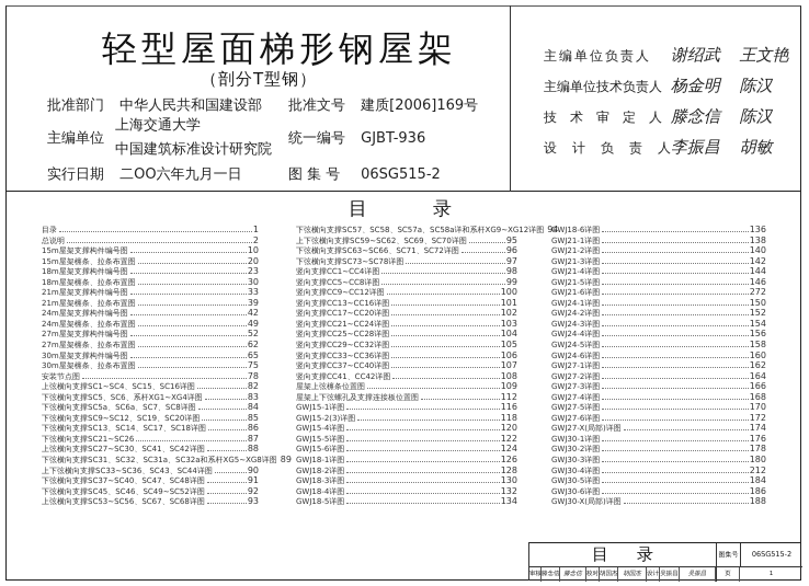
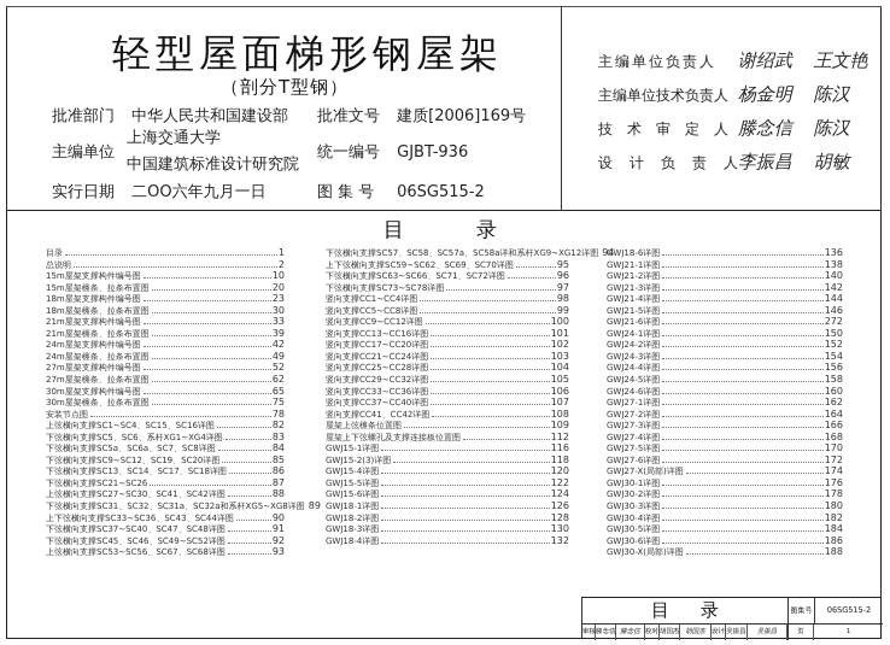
  轻型屋面梯形钢屋架
  （剖分T型钢）
  批准部门 中华人民共和国建设部
  主编单位
  上海交通大学
  中国建筑标准设计研究院
  实行日期 二OO六年九月一日
  批准文号 建质[2006]169号
  统一编号 GJBT-936
  图 集 号 06SG515-2
  主编单位负责人 谢绍武 王文艳
  主编单位技术负责人 杨金明 陈汉
  技术审定人 滕念信 陈汉
  设计负责 李振昌 胡敏
  目录
  目录
  1
  总说明
  2
  15m屋架支撑构件编号图
  10
  15m屋架檩条、拉条布置图
  20
  18m屋架支撑构件编号图
  23
  18m屋架檩条、拉条布置图
  30
  21m屋架支撑构件编号图
  33
  21m屋架檩条、拉条布置图
  39
  24m屋架支撑构件编号图
  42
  24m屋架檩条、拉条布置图
  49
  27m屋架支撑构件编号图
  52
  27m屋架檩条、拉条布置图
  62
  30m屋架支撑构件编号图
  65
  30m屋架檩条、拉条布置图
  75
  安装节点图
  78
  上弦横向支撑SC1~SC4、SC15、SC16详图
  82
  下弦横向支撑SC5、SC6、系杆XG1~XG4详图
  83
  下弦横向支撑SC5a、SC6a、SC7、SC8详图
  84
  下弦横向支撑SC9~SC12、SC19、SC20详图
  85
  下弦横向支撑SC13、SC14、SC17、SC18详图
  86
  下弦横向支撑SC21~SC26
  87
  上弦横向支撑SC27~SC30、SC41、SC42详图
  88
  下弦横向支撑SC31、SC32、SC31a、SC32a和系杆XG5~XG8详图
  89
  上下弦横向支撑SC33~SC36、SC43、SC44详图
  90
  下弦横向支撑SC37~SC40、SC47、SC48详图
  91
  下弦横向支撑SC45、SC46、SC49~SC52详图
  92
  上弦横向支撑SC53~SC56、SC67、SC68详图
  93
  下弦横向支撑SC57、SC58、SC57a、SC58a详和系杆XG9~XG12详图
  94
  上下弦横向支撑SC59~SC62、SC69、SC70详图
  95
  下弦横向支撑SC63~SC66、SC71、SC72详图
  96
  下弦横向支撑SC73~SC78详图
  97
  竖向支撑CC1~CC4详图
  98
  竖向支撑CC5~CC8详图
  99
  竖向支撑CC9~CC12详图
  100
  竖向支撑CC13~CC16详图
  101
  竖向支撑CC17~CC20详图
  102
  竖向支撑CC21~CC24详图
  103
  竖向支撑CC25~CC28详图
  104
  竖向支撑CC29~CC32详图
  105
  竖向支撑CC33~CC36详图
  106
  竖向支撑CC37~CC40详图
  107
  竖向支撑CC41、CC42详图
  108
  屋架上弦檩条位置图
  109
  屋架上下弦螺孔及支撑连接板位置图
  112
  GWJ15-1详图
  116
  GWJ15-2(3)详图
  118
  GWJ15-4详图
  120
  GWJ15-5详图
  122
  GWJ15-6详图
  124
  GWJ18-1详图
  126
  GWJ18-2详图
  128
  GWJ18-3详图
  130
  GWJ18-4详图
  132
- GWJ18-5详图
- 134
  GWJ18-6详图
  136
  GWJ21-1详图
  138
  GWJ21-2详图
  140
  GWJ21-3详图
  142
  GWJ21-4详图
  144
  GWJ21-5详图
  146
  GWJ21-6详图
  272
  GWJ24-1详图
  150
  GWJ24-2详图
  152
  GWJ24-3详图
  154
  GWJ24-4详图
  156
  GWJ24-5详图
  158
  GWJ24-6详图
  160
  GWJ27-1详图
  162
  GWJ27-2详图
  164
  GWJ27-3详图
  166
  GWJ27-4详图
  168
  GWJ27-5详图
  170
  GWJ27-6详图
  172
  GWJ27-X(局部)详图
  174
  GWJ30-1详图
  176
  GWJ30-2详图
  178
  GWJ30-3详图
  180
  GWJ30-4详图
- 212
+ 182
  GWJ30-5详图
  184
  GWJ30-6详图
  186
  GWJ30-X(局部)详图
  188
  目录
  06SG515-2
